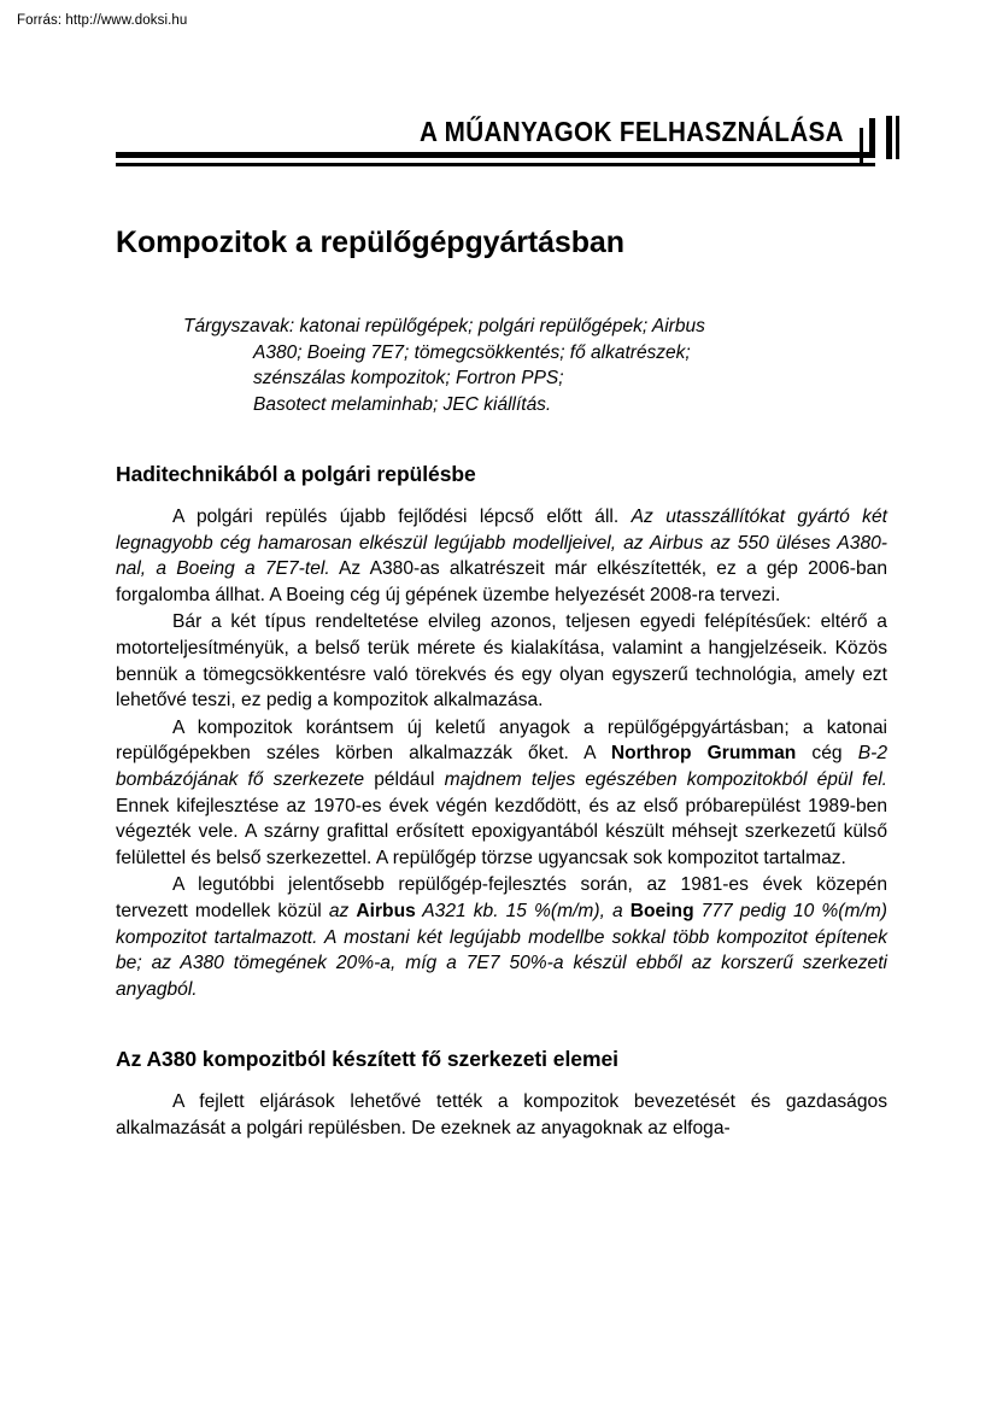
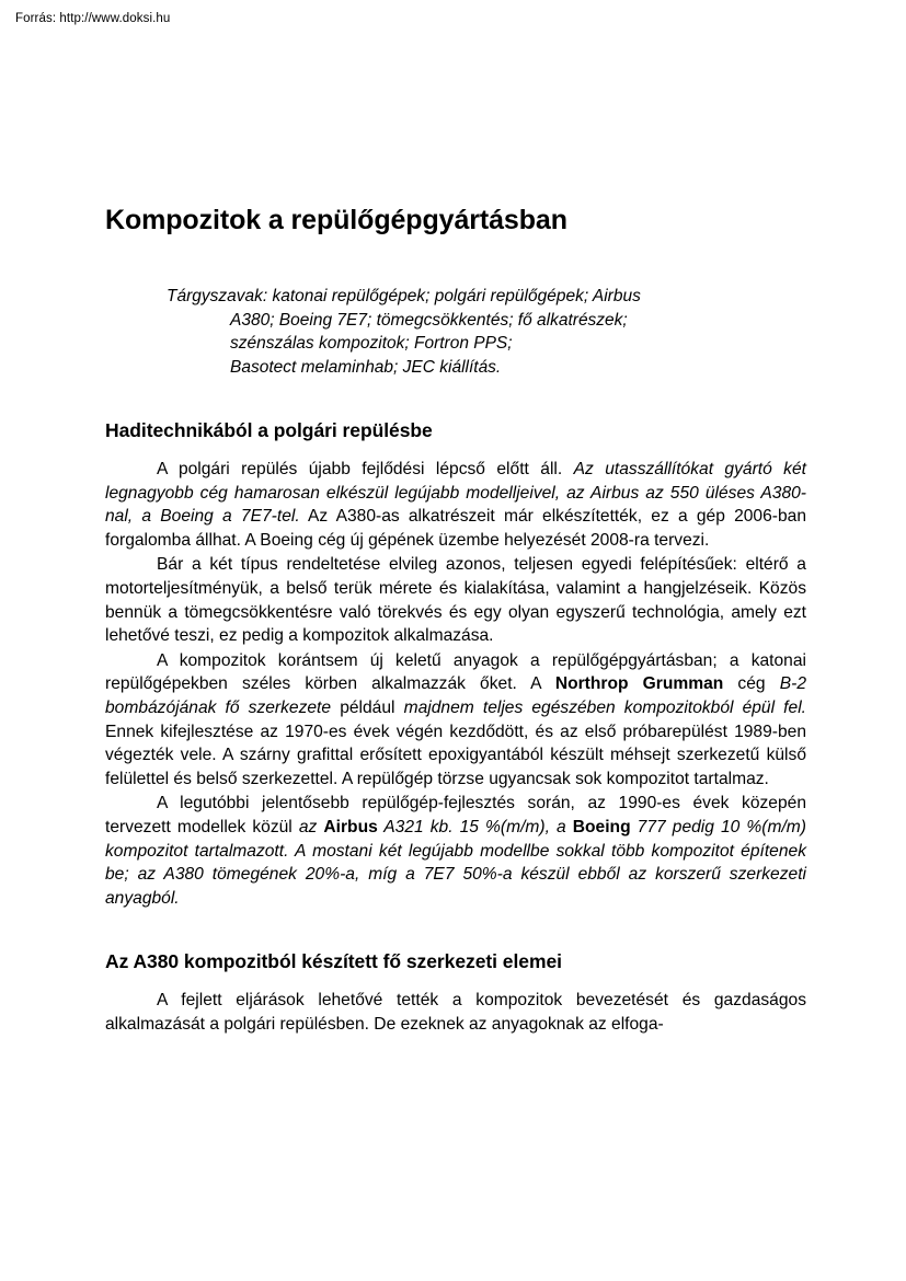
  Forrás: http://www.doksi.hu
- A MŰANYAGOK FELHASZNÁLÁSA
  Kompozitok a repülőgépgyártásban
  Tárgyszavak: katonai repülőgépek; polgári repülőgépek; Airbus
  A380; Boeing 7E7; tömegcsökkentés; fő alkatrészek;
  szénszálas kompozitok; Fortron PPS;
  Basotect melaminhab; JEC kiállítás.
  Haditechnikából a polgári repülésbe
  A polgári repülés újabb fejlődési lépcső előtt áll. Az utasszállítókat gyártó két legnagyobb cég hamarosan elkészül legújabb modelljeivel, az Airbus az 550 üléses A380-nal, a Boeing a 7E7-tel. Az A380-as alkatrészeit már elkészítették, ez a gép 2006-ban forgalomba állhat. A Boeing cég új gépének üzembe helyezését 2008-ra tervezi.
  Bár a két típus rendeltetése elvileg azonos, teljesen egyedi felépítésűek: eltérő a motorteljesítményük, a belső terük mérete és kialakítása, valamint a hangjelzéseik. Közös bennük a tömegcsökkentésre való törekvés és egy olyan egyszerű technológia, amely ezt lehetővé teszi, ez pedig a kompozitok alkalmazása.
  A kompozitok korántsem új keletű anyagok a repülőgépgyártásban; a katonai repülőgépekben széles körben alkalmazzák őket. A Northrop Grumman cég B-2 bombázójának fő szerkezete például majdnem teljes egészében kompozitokból épül fel. Ennek kifejlesztése az 1970-es évek végén kezdődött, és az első próbarepülést 1989-ben végezték vele. A szárny grafittal erősített epoxigyantából készült méhsejt szerkezetű külső felülettel és belső szerkezettel. A repülőgép törzse ugyancsak sok kompozitot tartalmaz.
- A legutóbbi jelentősebb repülőgép-fejlesztés során, az 1981-es évek közepén tervezett modellek közül az Airbus A321 kb. 15 %(m/m), a Boeing 777 pedig 10 %(m/m) kompozitot tartalmazott. A mostani két legújabb modellbe sokkal több kompozitot építenek be; az A380 tömegének 20%-a, míg a 7E7 50%-a készül ebből az korszerű szerkezeti anyagból.
+ A legutóbbi jelentősebb repülőgép-fejlesztés során, az 1990-es évek közepén tervezett modellek közül az Airbus A321 kb. 15 %(m/m), a Boeing 777 pedig 10 %(m/m) kompozitot tartalmazott. A mostani két legújabb modellbe sokkal több kompozitot építenek be; az A380 tömegének 20%-a, míg a 7E7 50%-a készül ebből az korszerű szerkezeti anyagból.
  Az A380 kompozitból készített fő szerkezeti elemei
  A fejlett eljárások lehetővé tették a kompozitok bevezetését és gazdaságos alkalmazását a polgári repülésben. De ezeknek az anyagoknak az elfoga-
